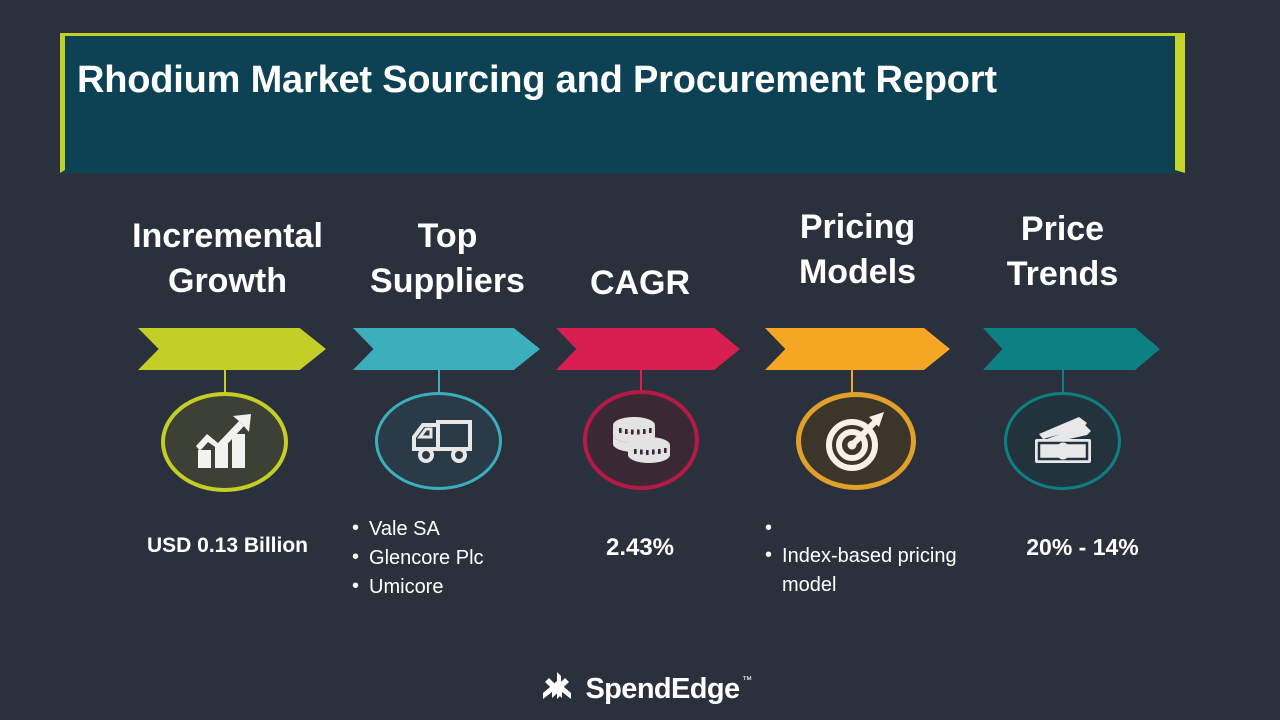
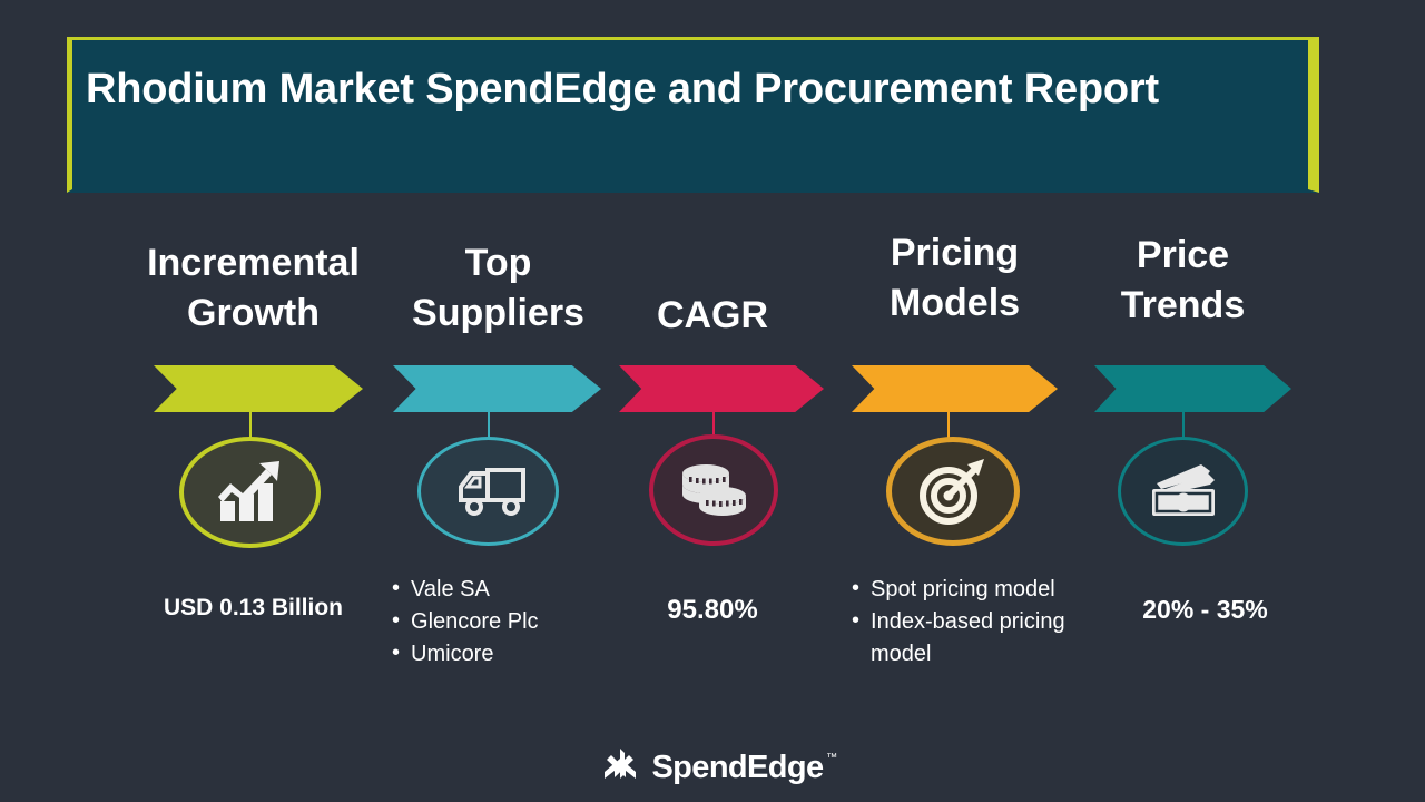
- Rhodium Market Sourcing and Procurement Report
+ Rhodium Market SpendEdge and Procurement Report
  Incremental
  Growth
  USD 0.13 Billion
  Top
  Suppliers
  •
  Vale SA
  •
  Glencore Plc
  •
  Umicore
  CAGR
- 2.43%
+ 95.80%
  Pricing
  Models
  •
+ Spot pricing model
  •
  Index-based pricing model
  Price
  Trends
- 20% - 14%
+ 20% - 35%
  SpendEdge
  ™
